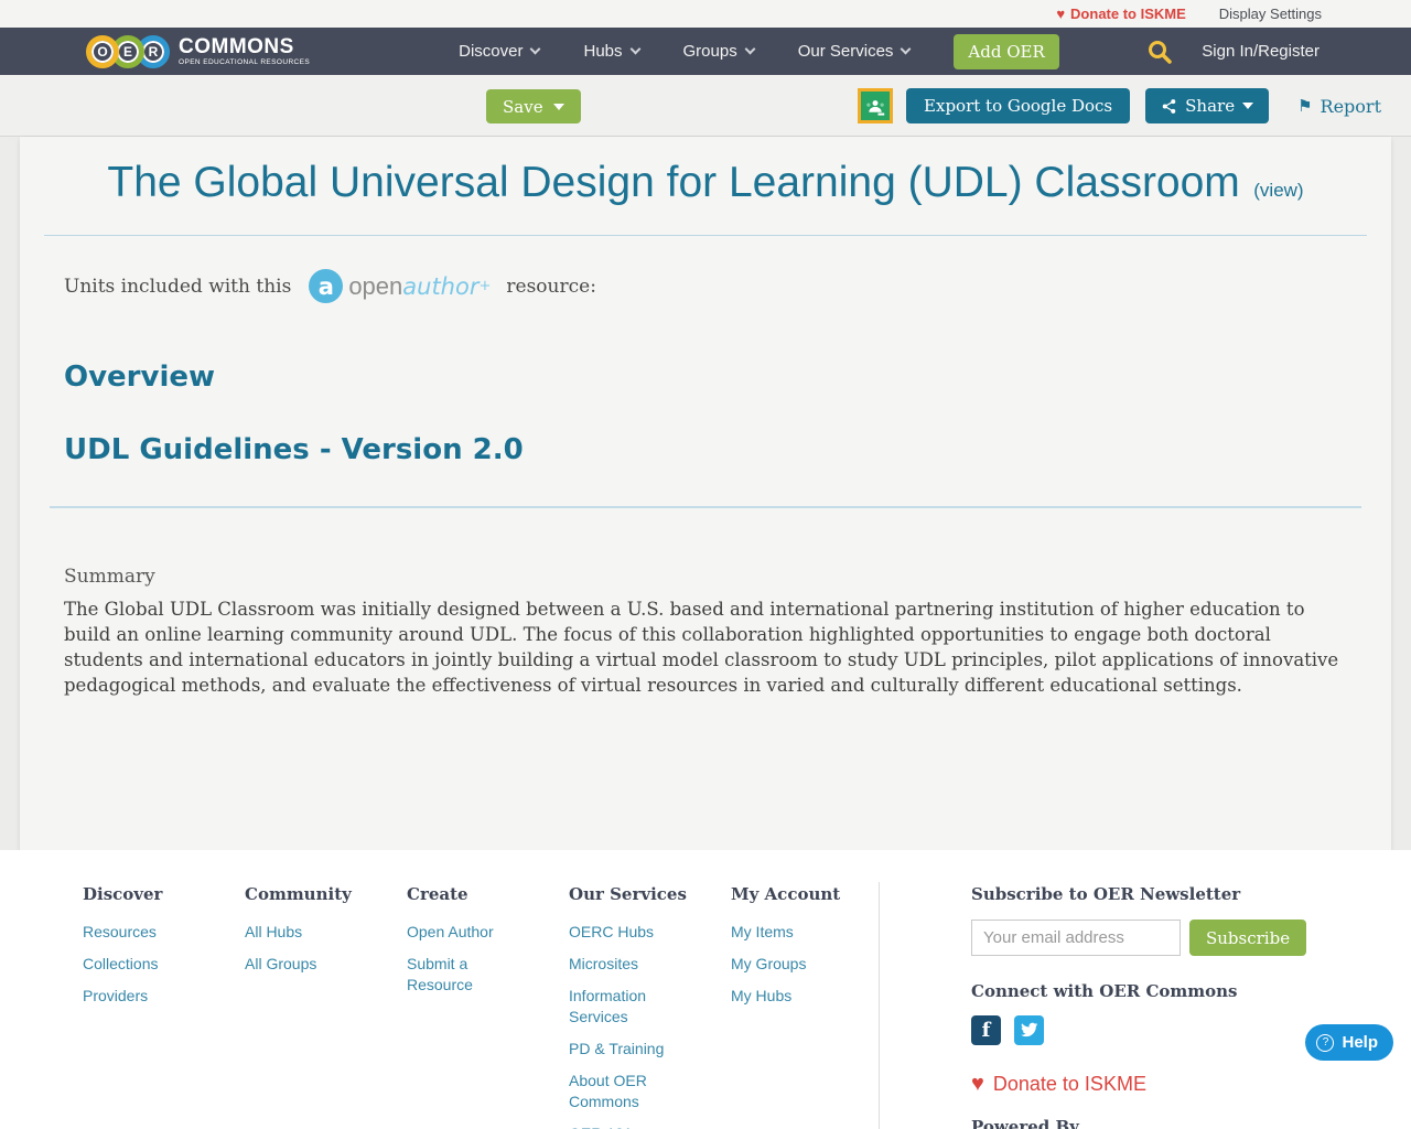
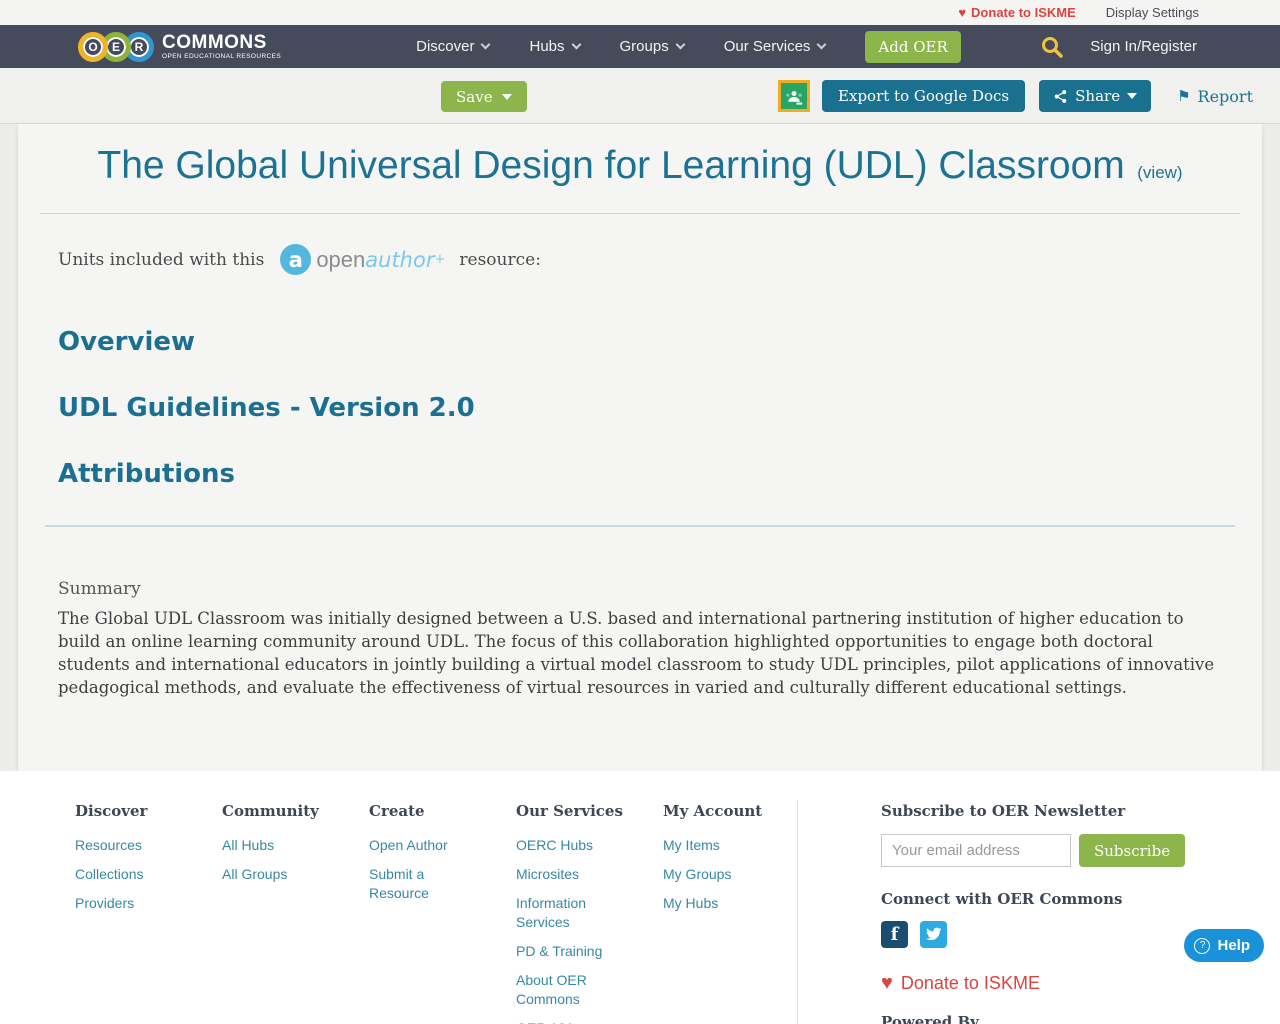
  ♥
  Donate to ISKME
  Display Settings
  O
  E
  R
  COMMONS
  Discover
  Hubs
  Groups
  Our Services
  Add OER
  Sign In/Register
  Save
  Export to Google Docs
  Share
  ⚑
  Report
  The Global Universal Design for Learning (UDL) Classroom (view)
  Units included with this
  a
  open
  author
  +
  resource:
  Overview
  UDL Guidelines - Version 2.0
+ Attributions
  Summary
  The Global UDL Classroom was initially designed between a U.S. based and international partnering institution of higher education to build an online learning community around UDL. The focus of this collaboration highlighted opportunities to engage both doctoral students and international educators in jointly building a virtual model classroom to study UDL principles, pilot applications of innovative pedagogical methods, and evaluate the effectiveness of virtual resources in varied and culturally different educational settings.
  Discover
  Resources
  Collections
  Providers
  Community
  All Hubs
  All Groups
  Create
  Open Author
  Submit a Resource
  Our Services
  OERC Hubs
  Microsites
  Information Services
  PD & Training
  About OER Commons
  My Account
  My Items
  My Groups
  My Hubs
  Subscribe to OER Newsletter
  Your email address
  Subscribe
  Connect with OER Commons
  f
  ♥
  Donate to ISKME
  Powered By
  ?
  Help
